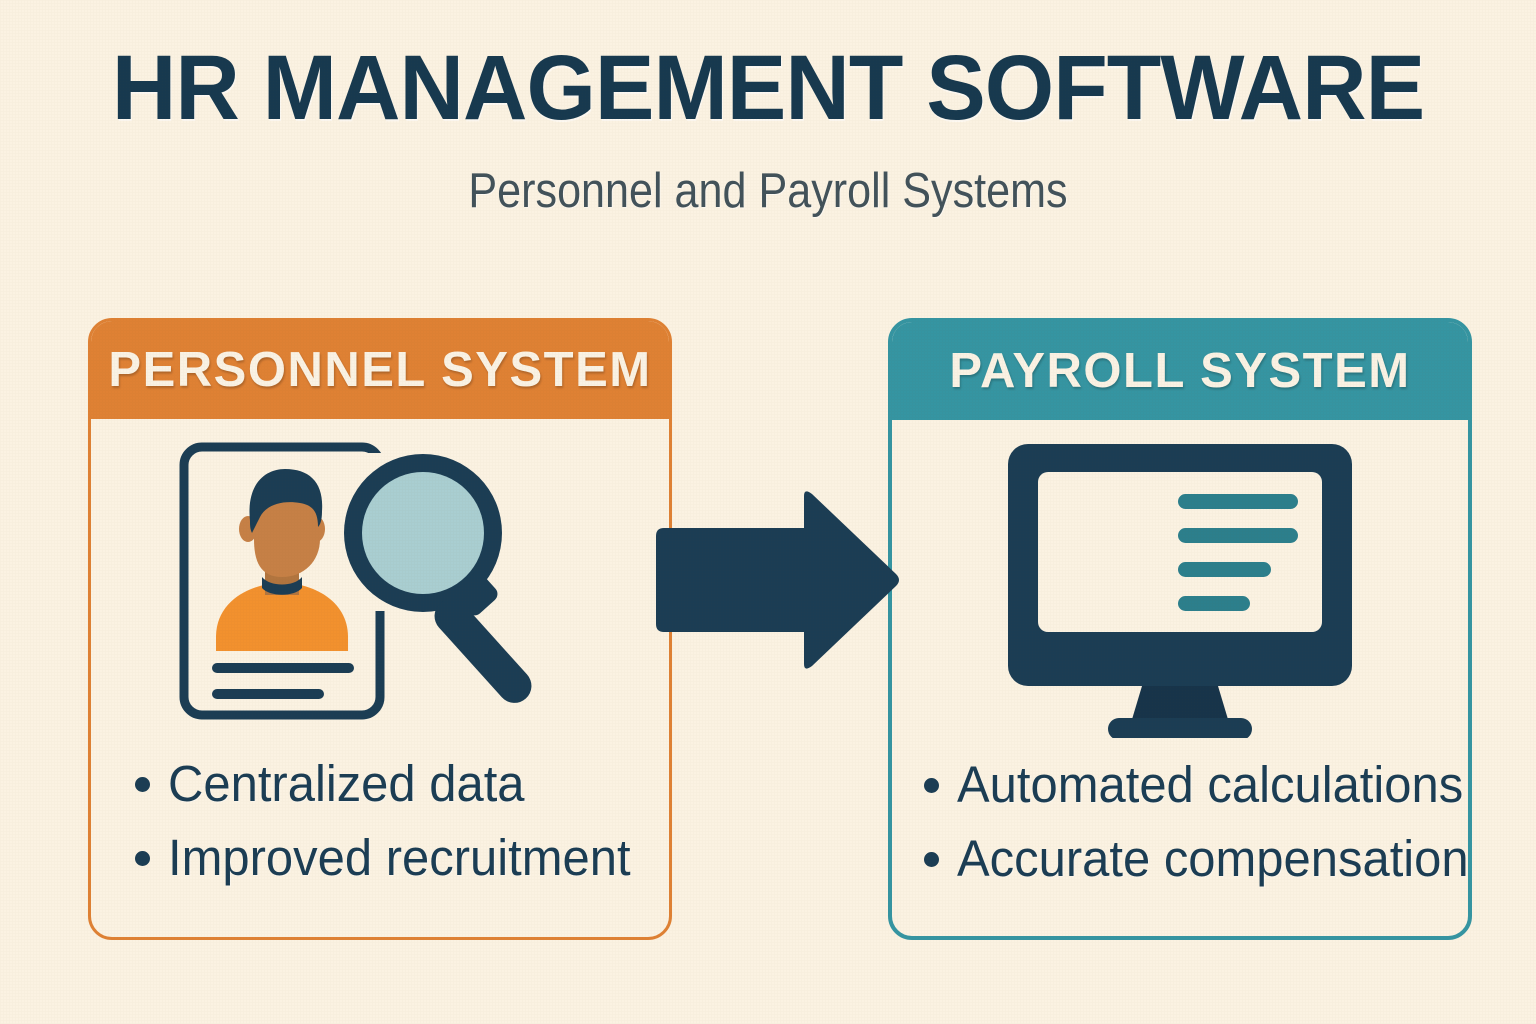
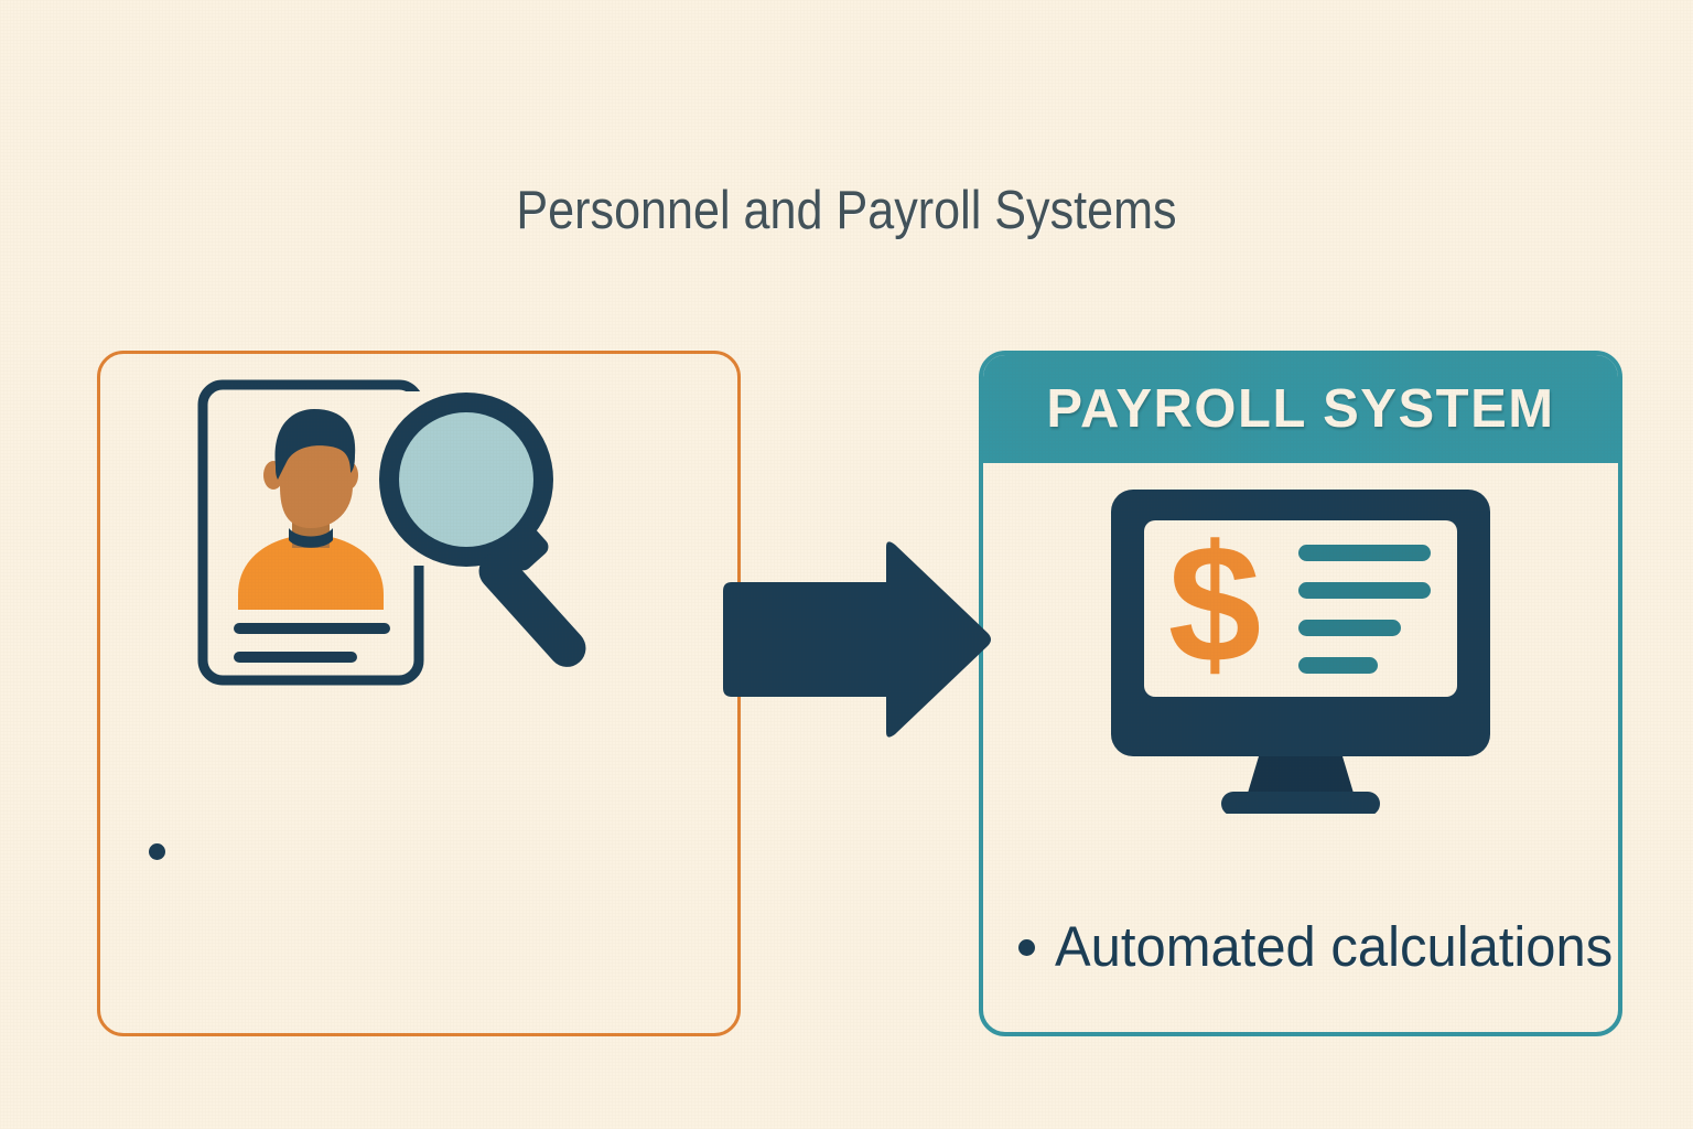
- HR MANAGEMENT SOFTWARE
  Personnel and Payroll Systems
- PERSONNEL SYSTEM
- Centralized data
- Improved recruitment
  PAYROLL SYSTEM
+ $
  Automated calculations
- Accurate compensation
